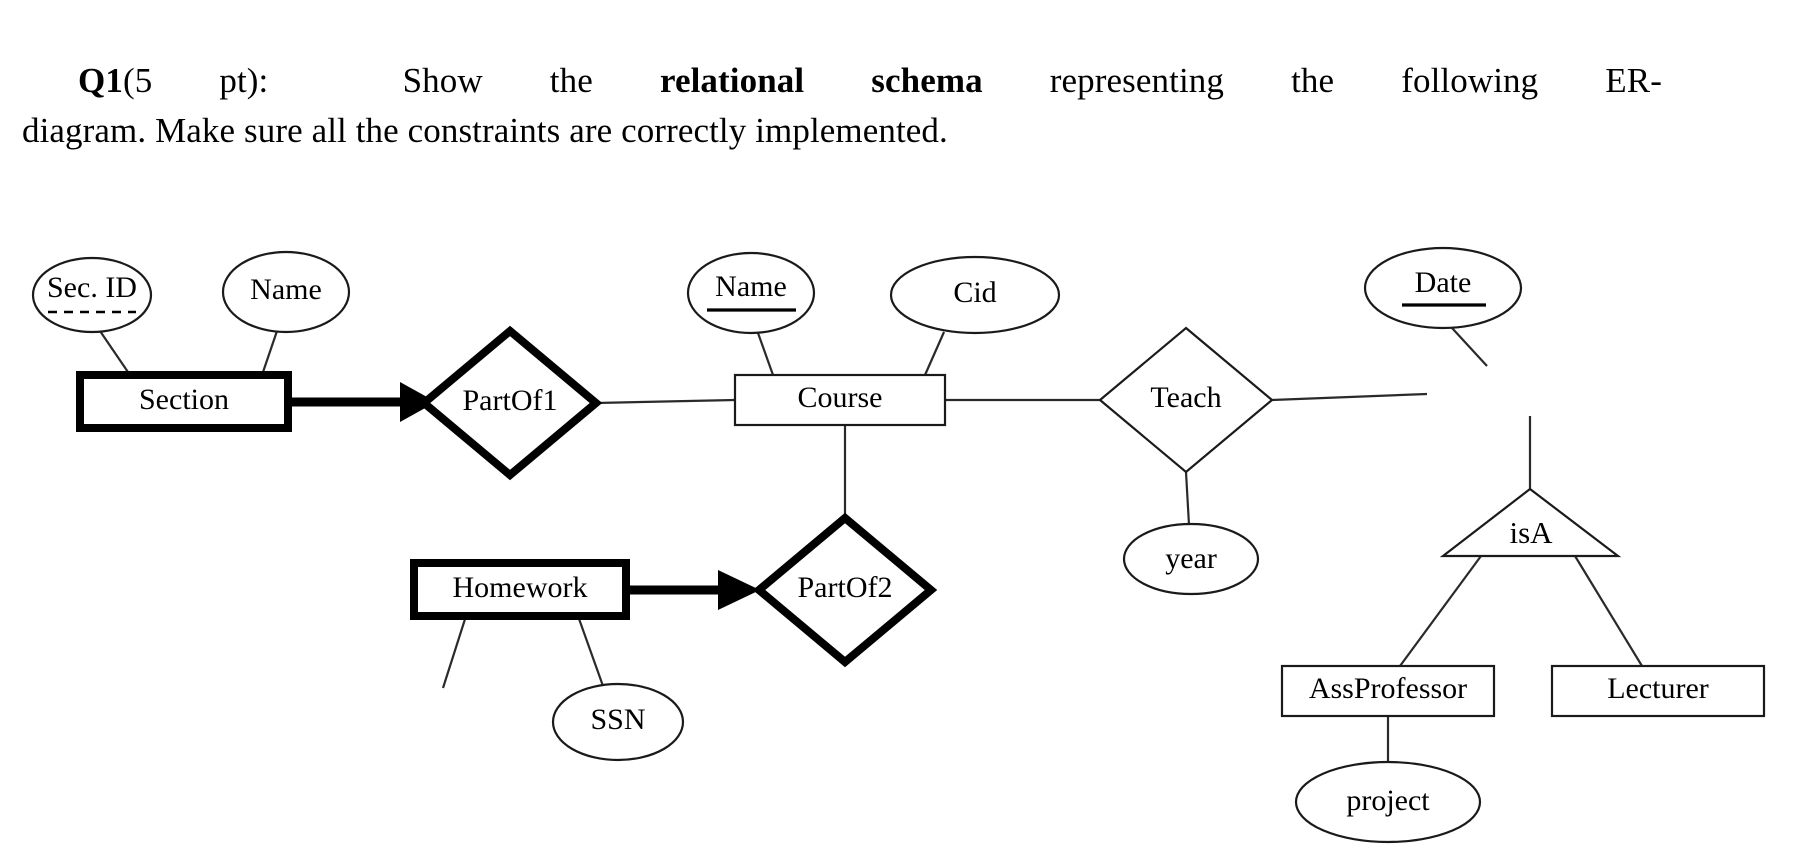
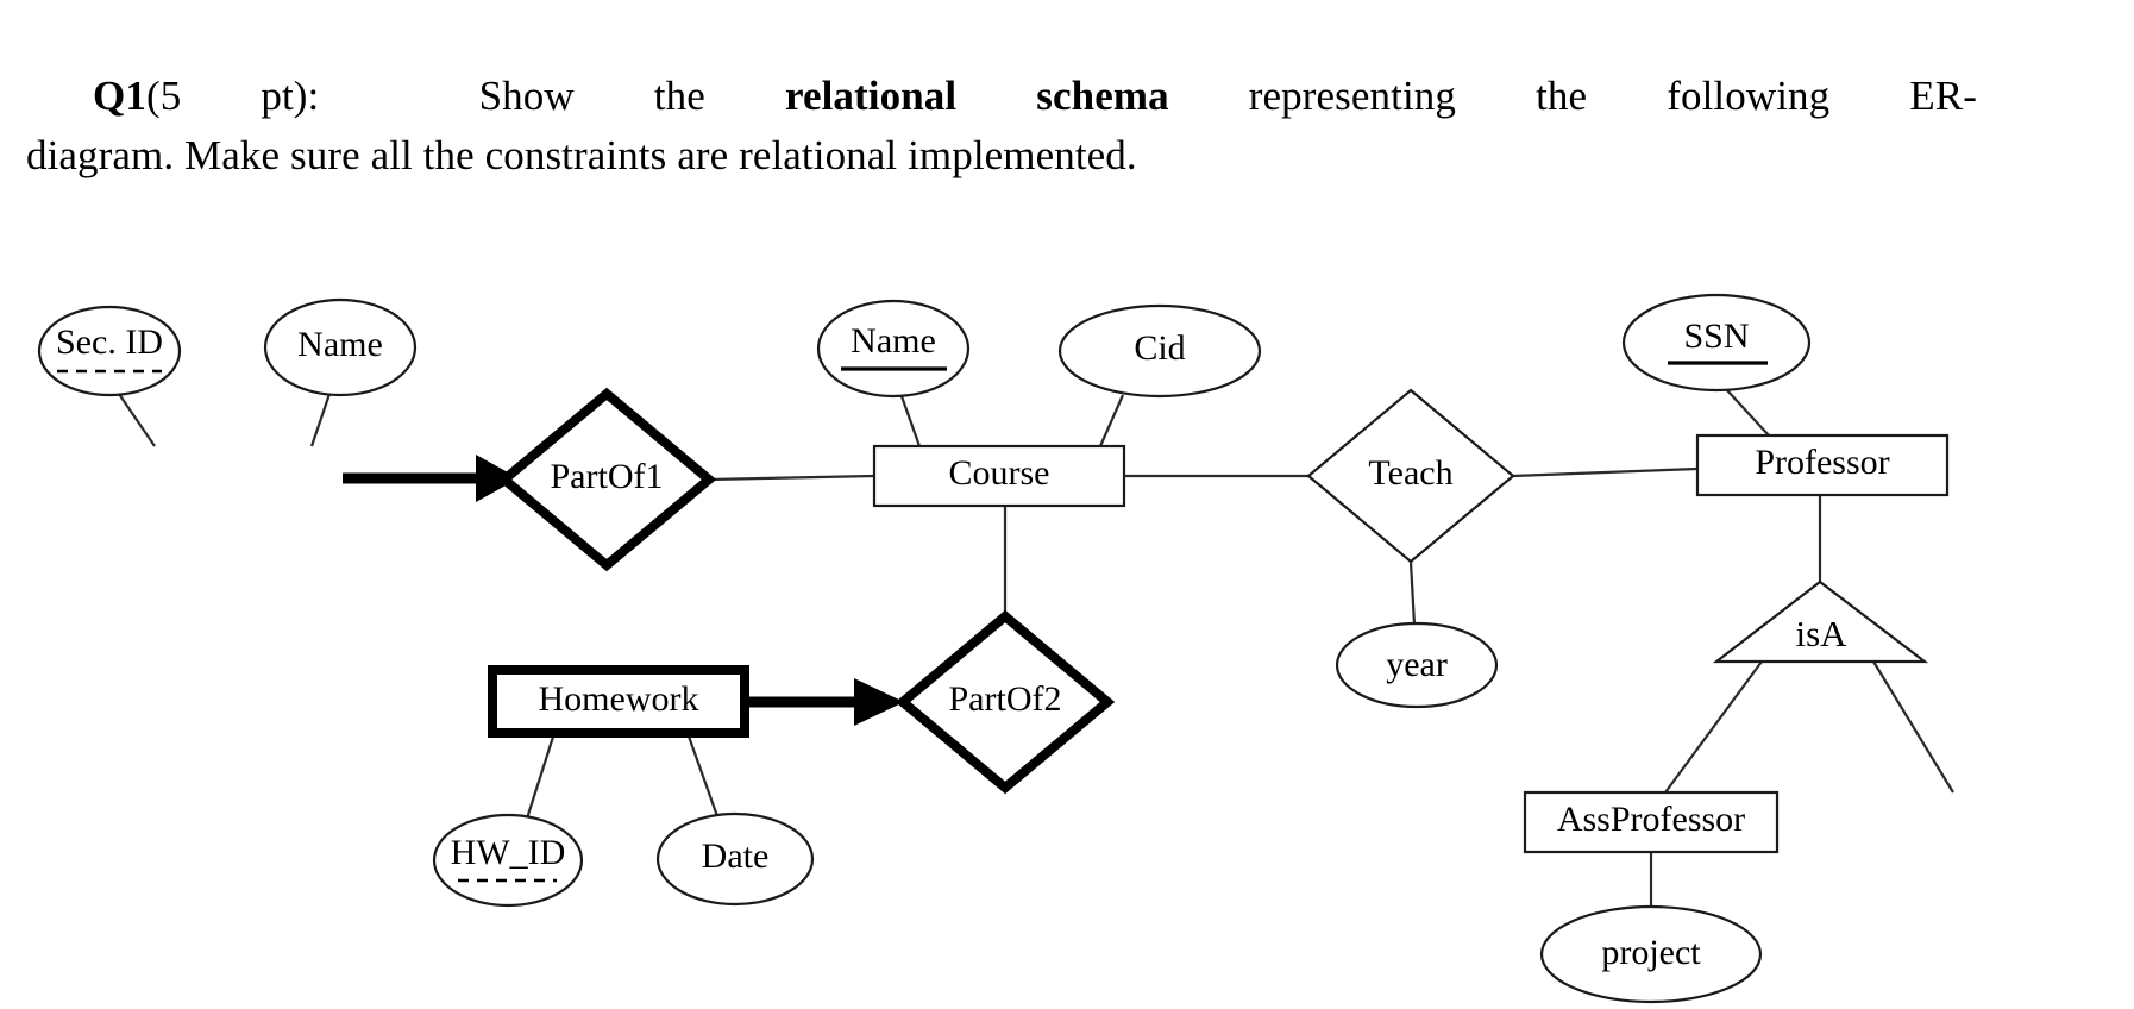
  Q1(5 pt): Show the relational schema representing the following ER-
- diagram. Make sure all the constraints are correctly implemented.
+ diagram. Make sure all the constraints are relational implemented.
  Sec. ID
  Name
  Name
  Cid
+ HW_ID
- SSN
+ Date
  year
- Date
+ SSN
  project
  PartOf1
  PartOf2
  Teach
  isA
- Section
  Course
  Homework
+ Professor
  AssProfessor
- Lecturer
